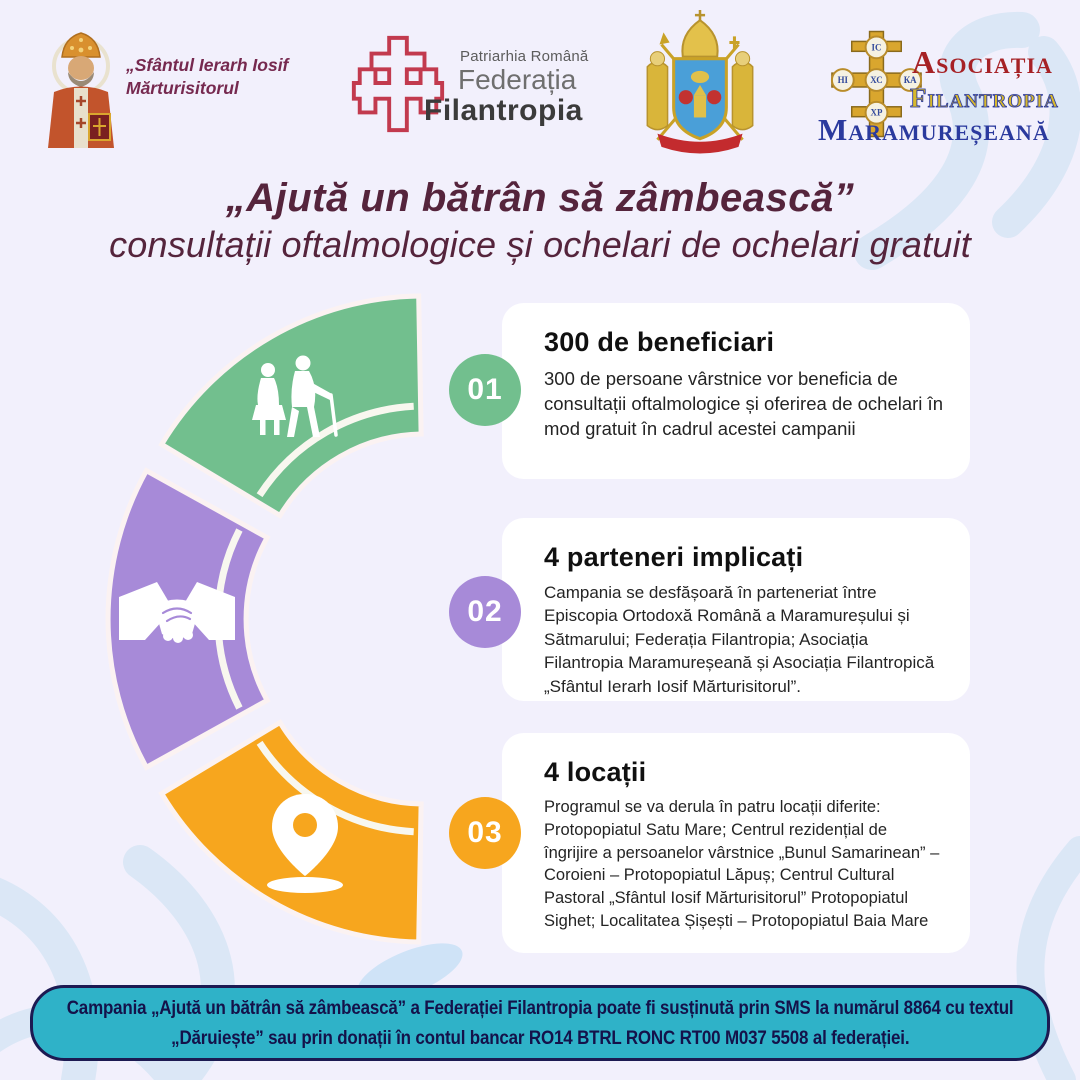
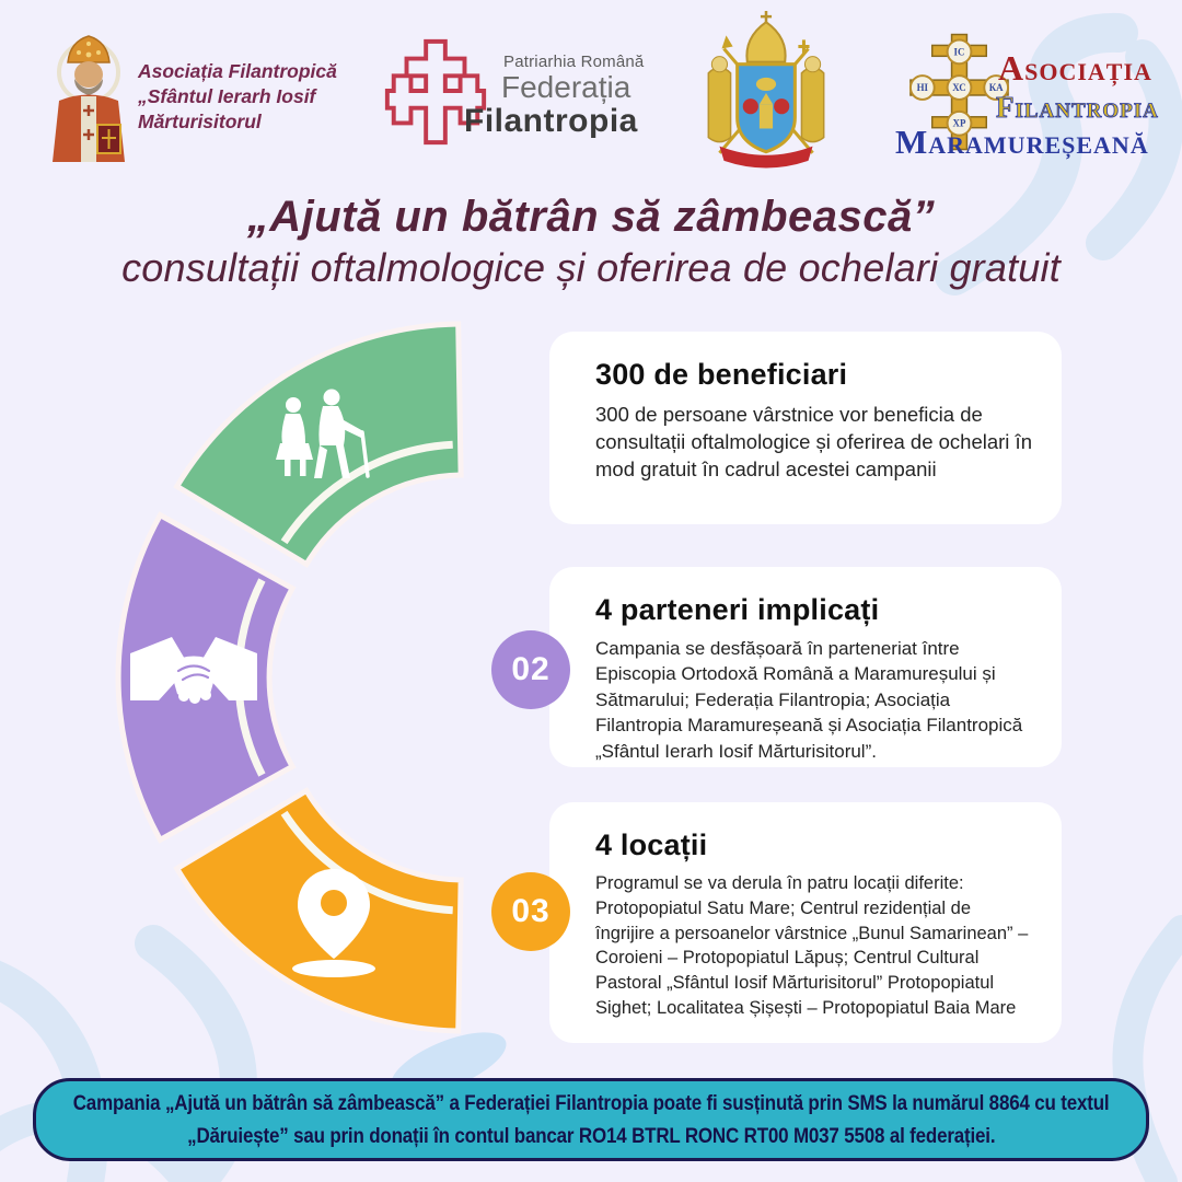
+ Asociația Filantropică
  „Sfântul Ierarh Iosif
  Mărturisitorul
  Patriarhia Română
  Federația
  Filantropia
  ІС
  НІ
  КА
  ХС
  ХР
  Asociația
  Filantropia
  Maramureșeană
  „Ajută un bătrân să zâmbească”
- consultații oftalmologice și ochelari de ochelari gratuit
+ consultații oftalmologice și oferirea de ochelari gratuit
- 01
  02
  03
  300 de beneficiari
  300 de persoane vârstnice vor beneficia de consultații oftalmologice și oferirea de ochelari în mod gratuit în cadrul acestei campanii
  4 parteneri implicați
  Campania se desfășoară în parteneriat între Episcopia Ortodoxă Română a Maramureșului și Sătmarului; Federația Filantropia; Asociația Filantropia Maramureșeană și Asociația Filantropică „Sfântul Ierarh Iosif Mărturisitorul”.
  4 locații
  Programul se va derula în patru locații diferite: Protopopiatul Satu Mare; Centrul rezidențial de îngrijire a persoanelor vârstnice „Bunul Samarinean” – Coroieni – Protopopiatul Lăpuș; Centrul Cultural Pastoral „Sfântul Iosif Mărturisitorul” Protopopiatul Sighet; Localitatea Șișești – Protopopiatul Baia Mare
  Campania „Ajută un bătrân să zâmbească” a Federației Filantropia poate fi susținută prin SMS la numărul 8864 cu textul
  „Dăruiește” sau prin donații în contul bancar RO14 BTRL RONC RT00 M037 5508 al federației.
